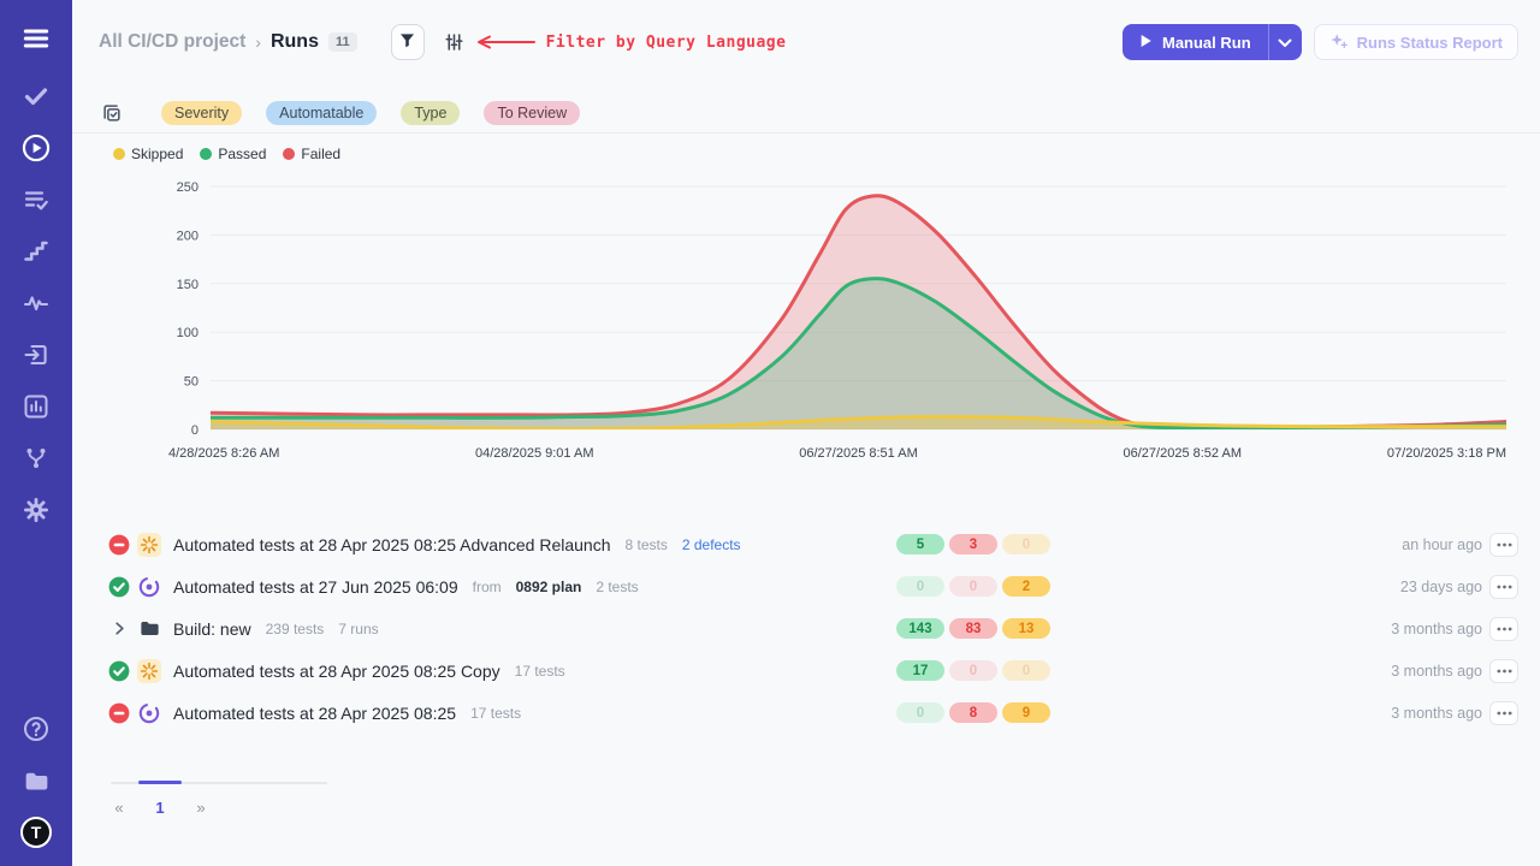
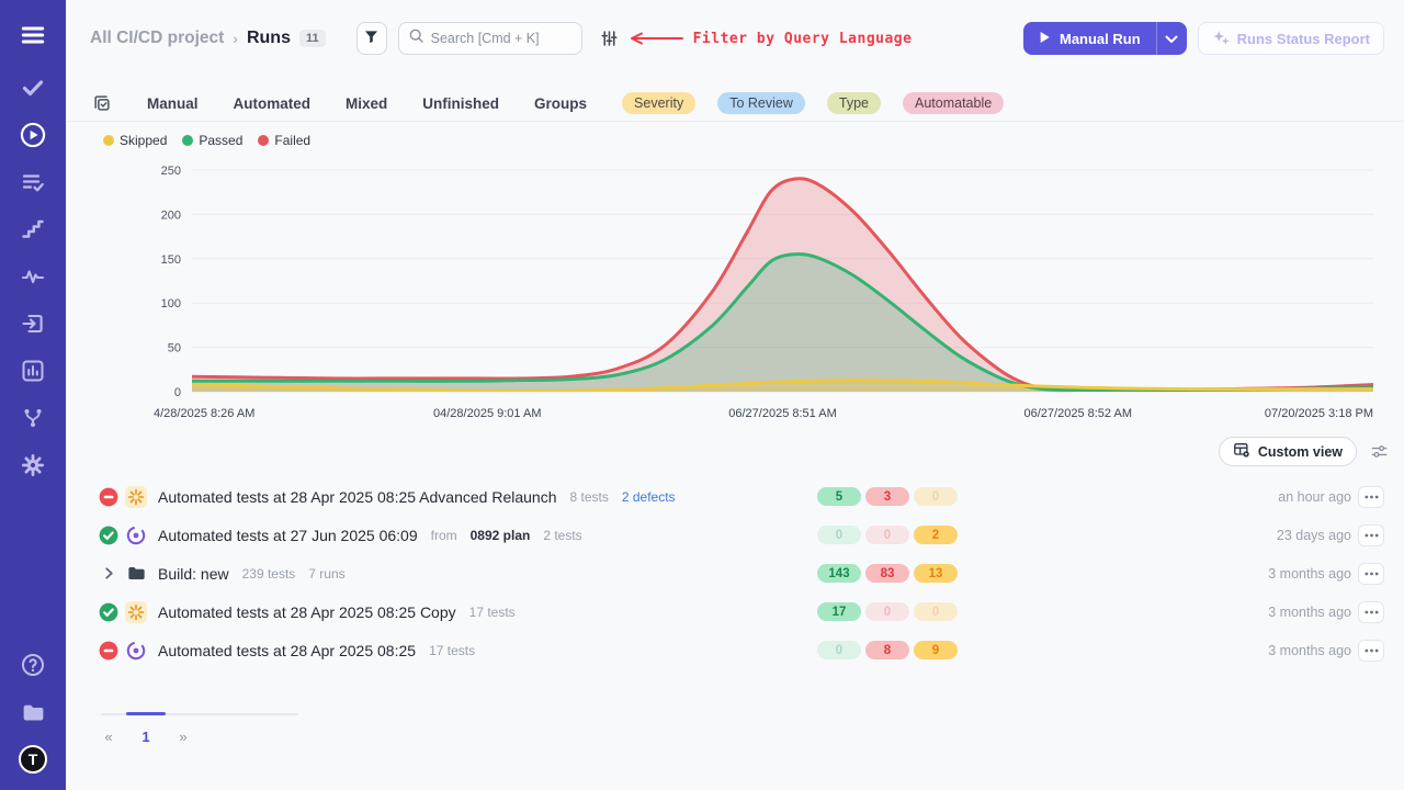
  T
  All CI/CD project
  ›
  Runs
  11
+ Search [Cmd + K]
  Filter by Query Language
  Manual Run
  Runs Status Report
+ Manual
+ Automated
+ Mixed
+ Unfinished
+ Groups
  Severity
- Automatable
+ To Review
  Type
- To Review
+ Automatable
  Skipped
  Passed
  Failed
  0
  50
  100
  150
  200
  250
  4/28/2025 8:26 AM
  04/28/2025 9:01 AM
  06/27/2025 8:51 AM
  06/27/2025 8:52 AM
  07/20/2025 3:18 PM
+ Custom view
  Automated tests at 28 Apr 2025 08:25 Advanced Relaunch
  8 tests
  2 defects
  5
  3
  0
  an hour ago
  Automated tests at 27 Jun 2025 06:09
  from
  0892 plan
  2 tests
  0
  0
  2
  23 days ago
  Build: new
  239 tests
  7 runs
  143
  83
  13
  3 months ago
  Automated tests at 28 Apr 2025 08:25 Copy
  17 tests
  17
  0
  0
  3 months ago
  Automated tests at 28 Apr 2025 08:25
  17 tests
  0
  8
  9
  3 months ago
  «
  1
  »
